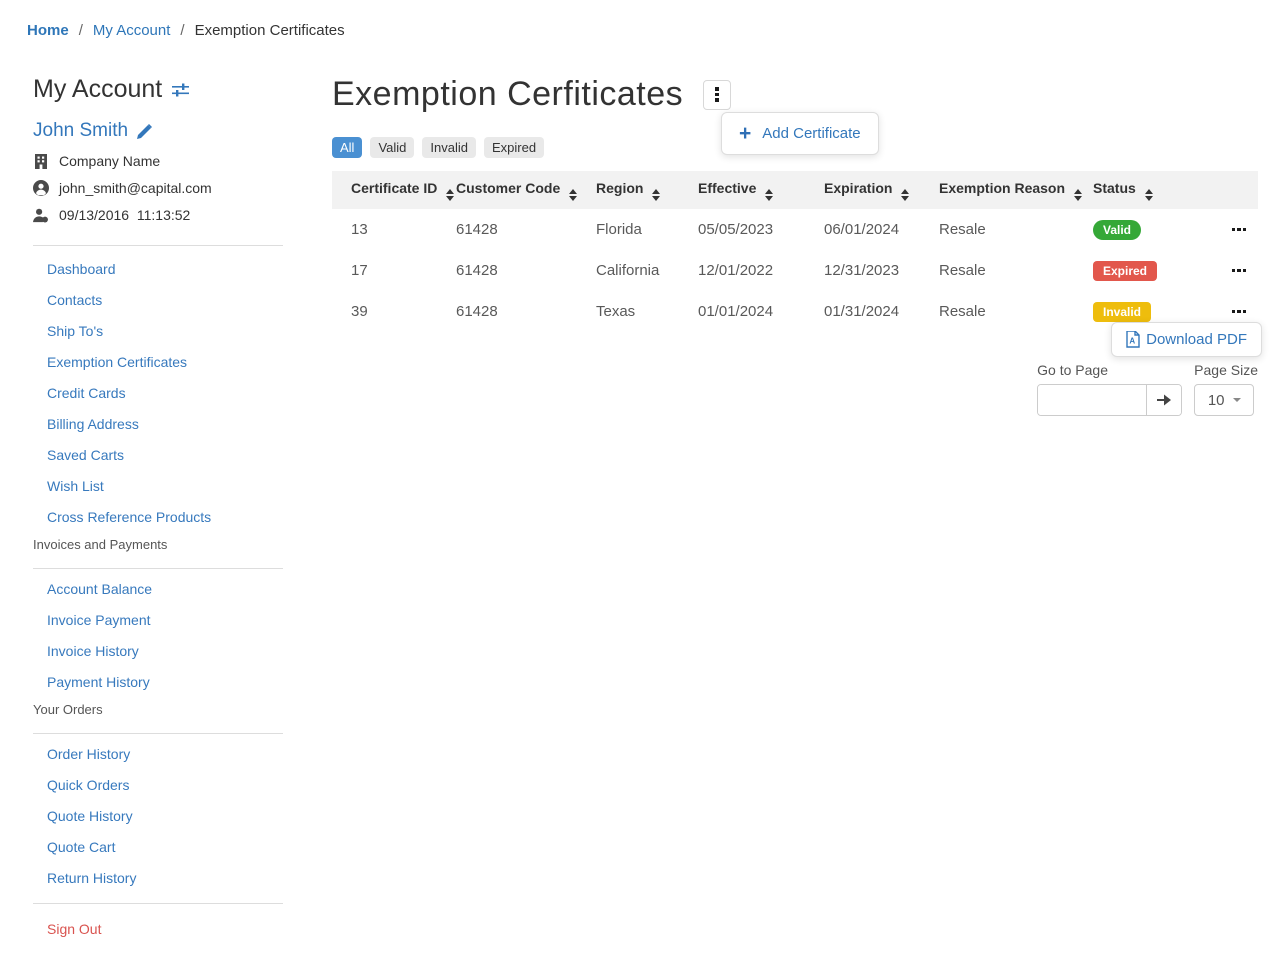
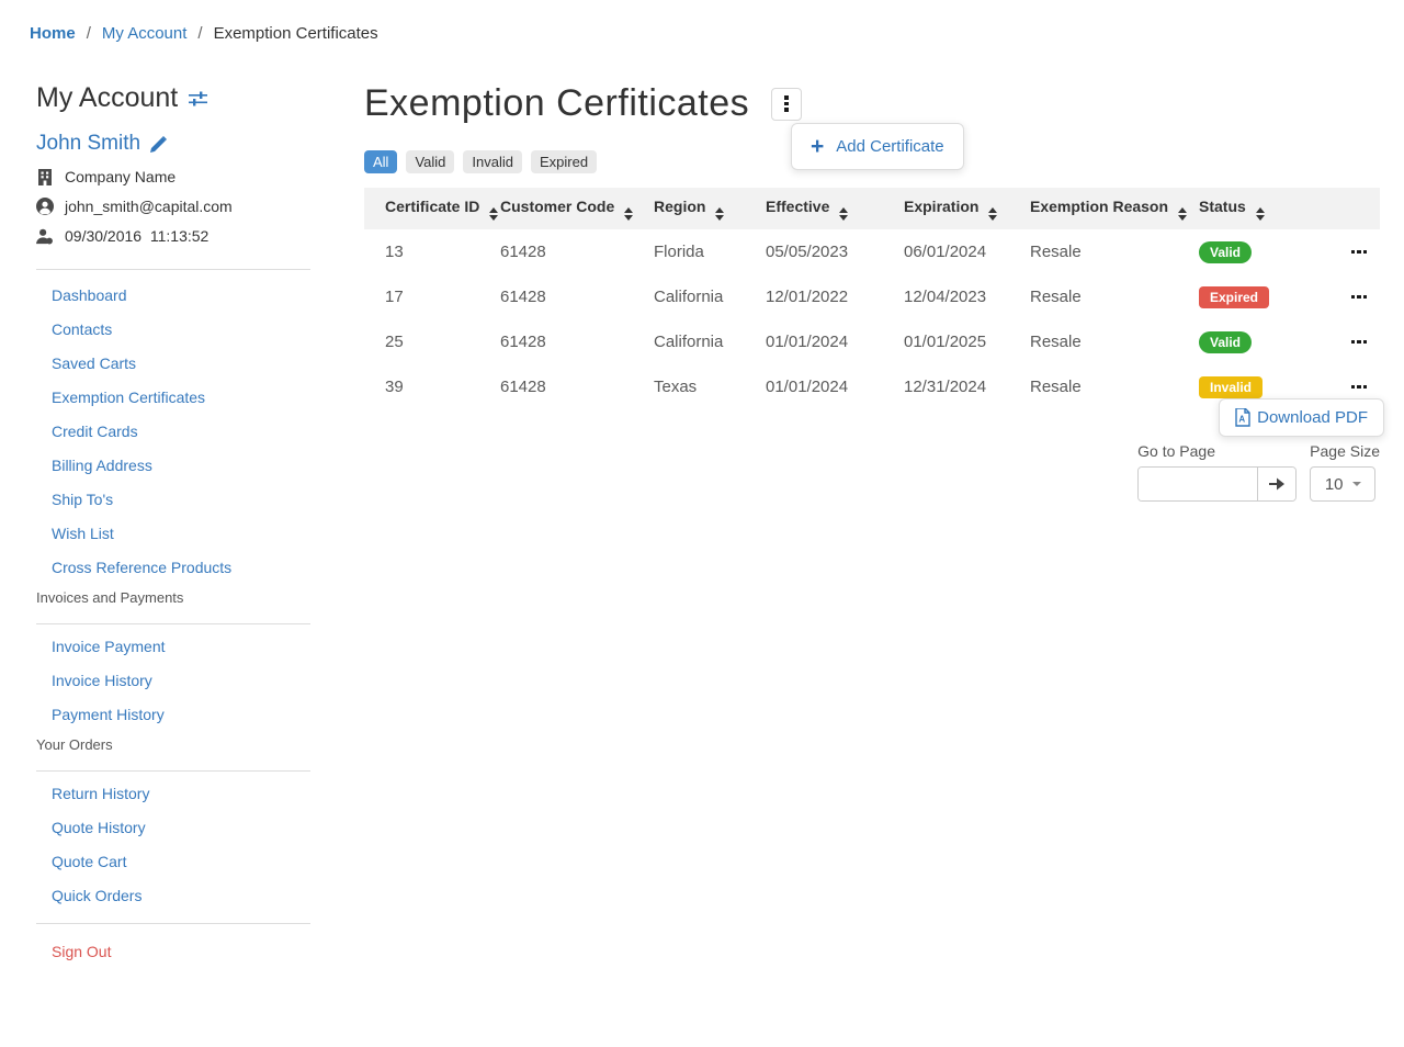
  Home
  /
  My Account
  /
  Exemption Certificates
  My Account
  John Smith
  Company Name
  john_smith@capital.com
- 09/13/2016 11:13:52
+ 09/30/2016 11:13:52
  Dashboard
  Contacts
- Ship To's
+ Saved Carts
  Exemption Certificates
  Credit Cards
  Billing Address
- Saved Carts
+ Ship To's
  Wish List
  Cross Reference Products
  Invoices and Payments
- Account Balance
  Invoice Payment
  Invoice History
  Payment History
  Your Orders
- Order History
- Quick Orders
+ Return History
  Quote History
  Quote Cart
- Return History
+ Quick Orders
  Sign Out
  Exemption Cerfiticates
  +
  Add Certificate
  All
  Valid
  Invalid
  Expired
  Certificate ID	Customer Code	Region	Effective	Expiration	Exemption Reason	Status
  13	61428	Florida	05/05/2023	06/01/2024	Resale	Valid
- 17	61428	California	12/01/2022	12/31/2023	Resale	Expired
+ 17	61428	California	12/01/2022	12/04/2023	Resale	Expired
+ 25	61428	California	01/01/2024	01/01/2025	Resale	Valid
- 39	61428	Texas	01/01/2024	01/31/2024	Resale	Invalid
+ 39	61428	Texas	01/01/2024	12/31/2024	Resale	Invalid
  A
  Download PDF
  Go to Page
  Page Size
  10
